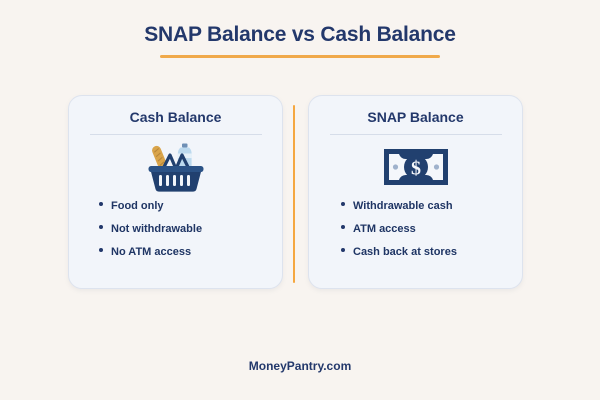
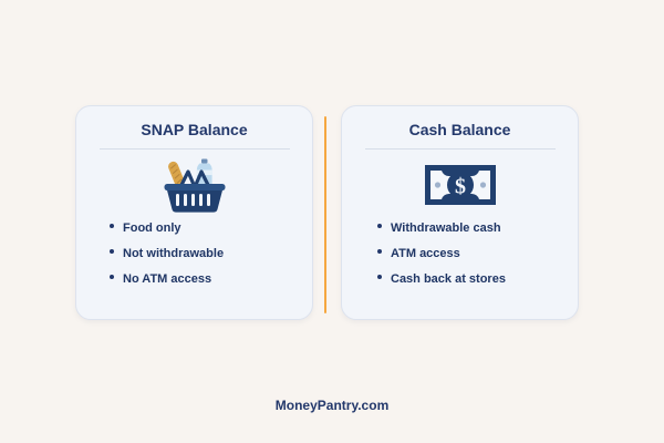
- SNAP Balance vs Cash Balance
- Cash Balance
+ SNAP Balance
  Food only
  Not withdrawable
  No ATM access
- SNAP Balance
+ Cash Balance
  $
  Withdrawable cash
  ATM access
  Cash back at stores
  MoneyPantry.com
